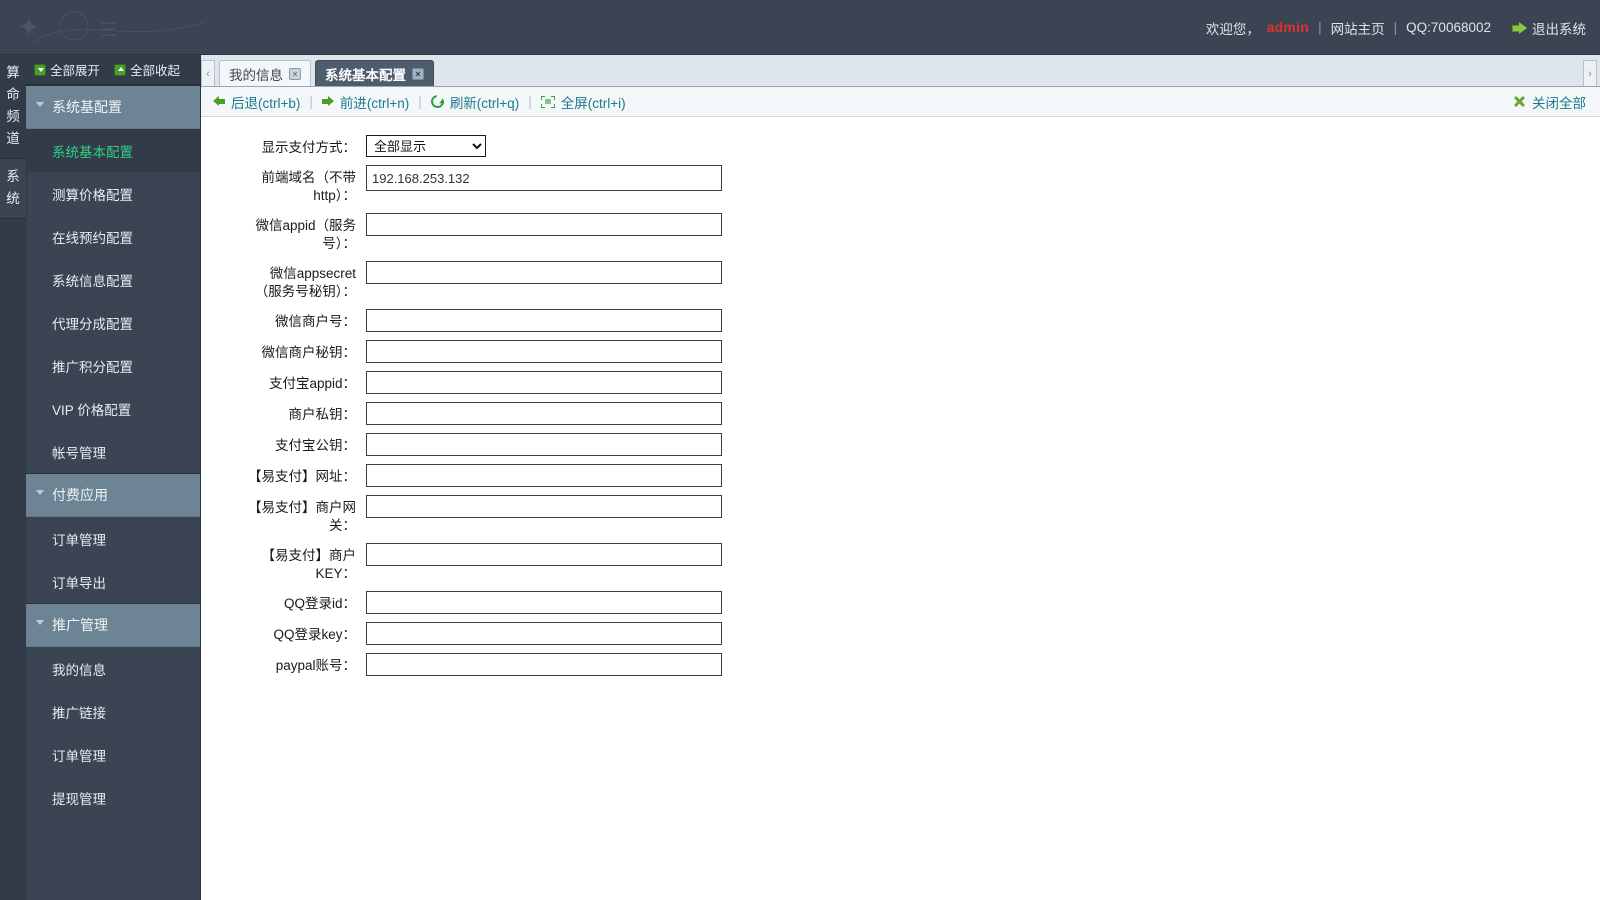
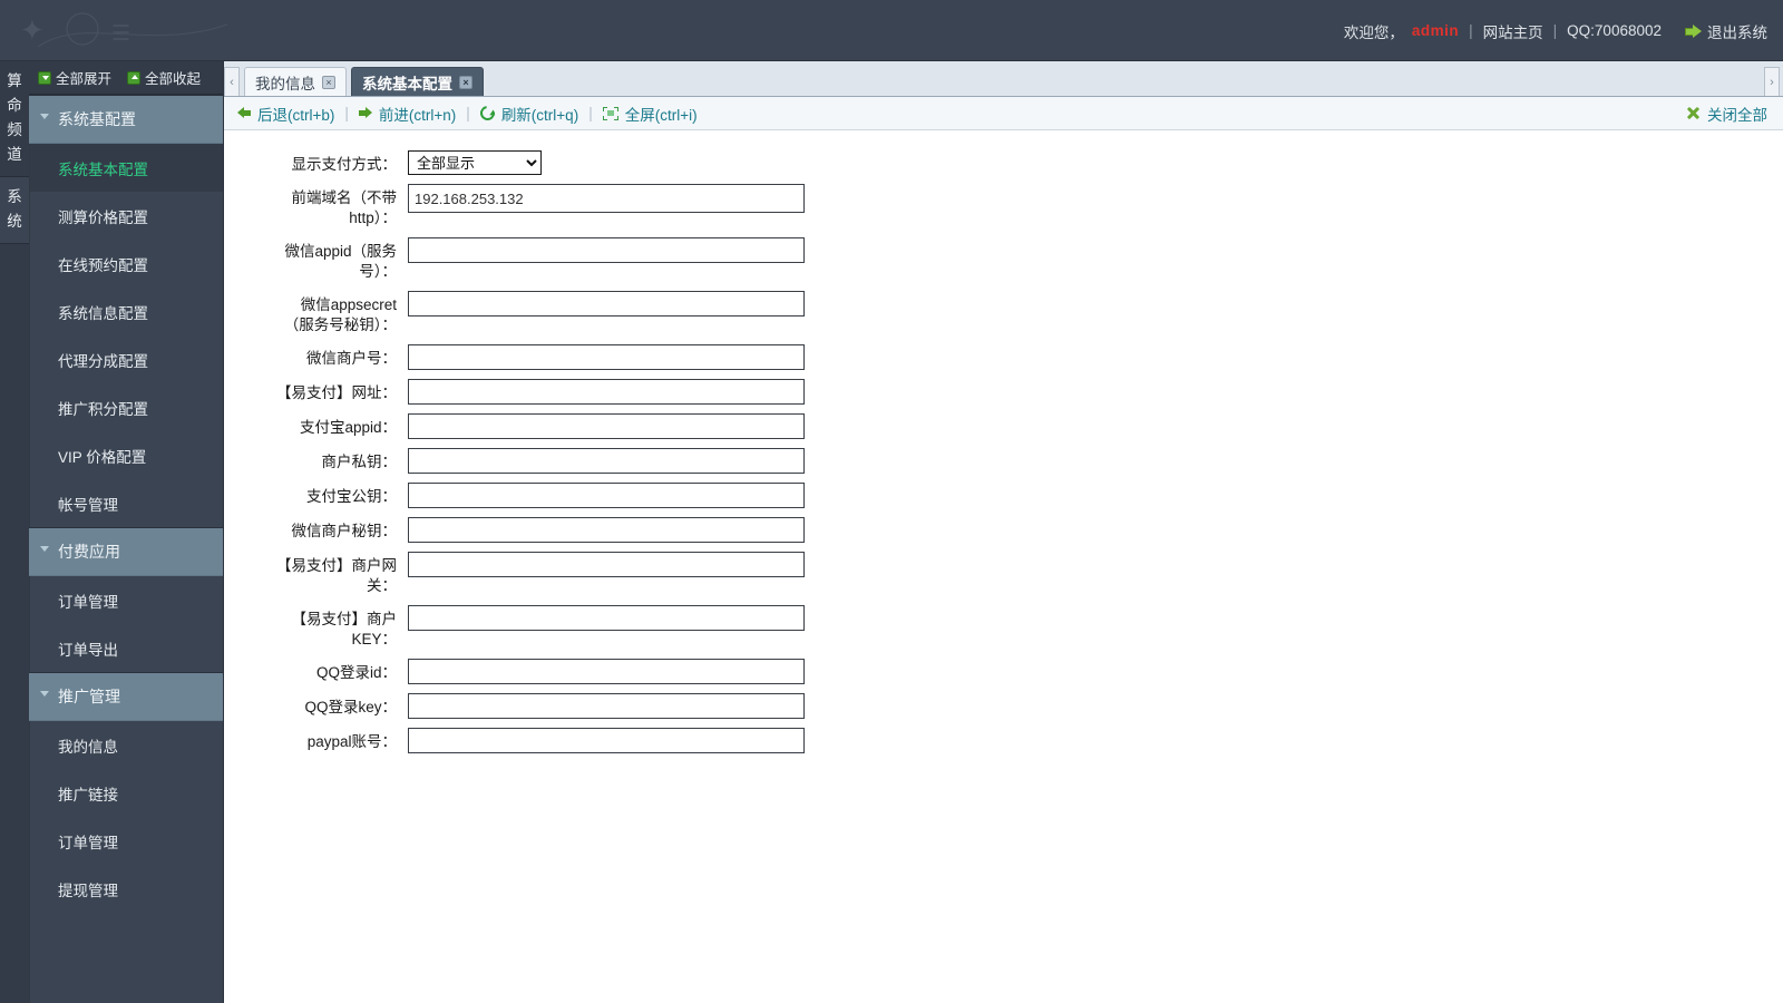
  欢迎您，
  admin
  |
  网站主页
  |
  QQ:70068002
  退出系统
  算命频道
  系统
  全部展开
  全部收起
  系统基配置
  系统基本配置
  测算价格配置
  在线预约配置
  系统信息配置
  代理分成配置
  推广积分配置
  VIP 价格配置
  帐号管理
  付费应用
  订单管理
  订单导出
  推广管理
  我的信息
  推广链接
  订单管理
  提现管理
  ‹
  我的信息
  ×
  系统基本配置
  ×
  ›
  后退(ctrl+b)
  |
  前进(ctrl+n)
  |
  刷新(ctrl+q)
  |
  全屏(ctrl+i)
  关闭全部
  显示支付方式：
  全部显示
  前端域名（不带http）：
  192.168.253.132
  微信appid（服务号）：
  微信appsecret（服务号秘钥）：
  微信商户号：
- 微信商户秘钥：
+ 【易支付】网址：
  支付宝appid：
  商户私钥：
  支付宝公钥：
- 【易支付】网址：
+ 微信商户秘钥：
  【易支付】商户网关：
  【易支付】商户KEY：
  QQ登录id：
  QQ登录key：
  paypal账号：
